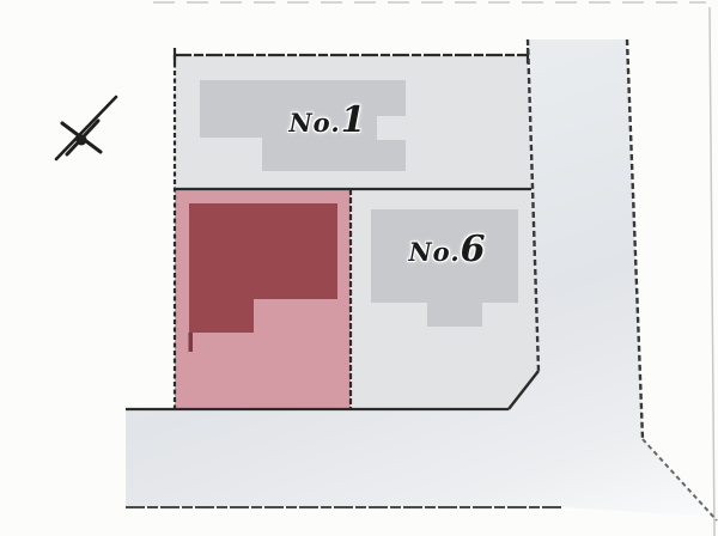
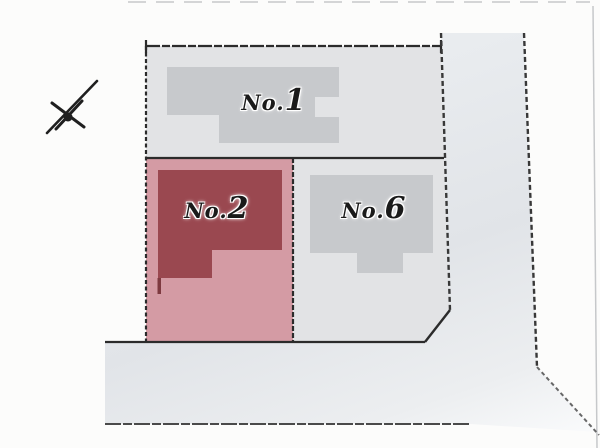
  No.1
+ No.2
  No.6
